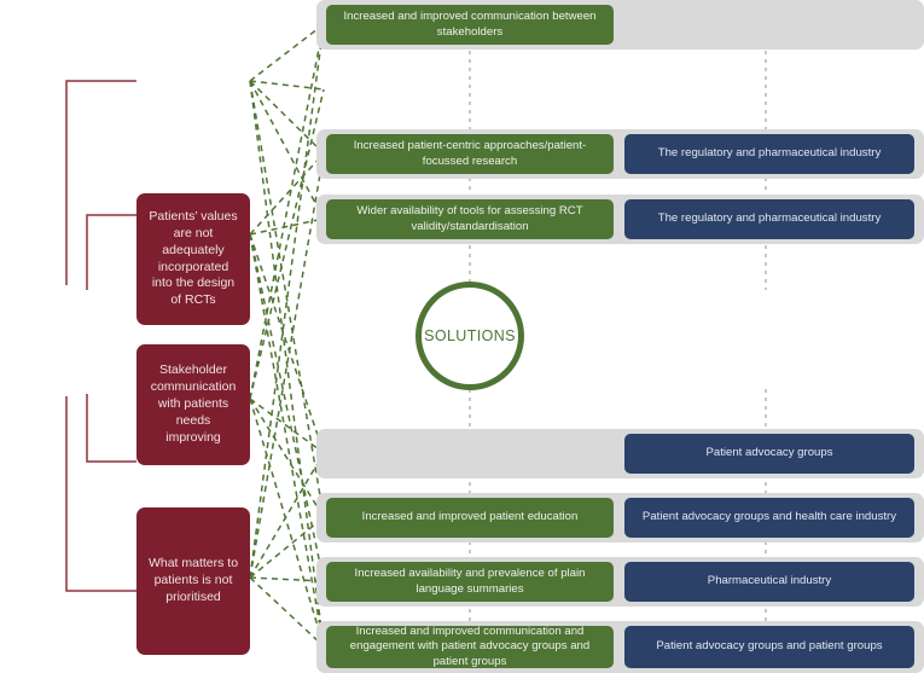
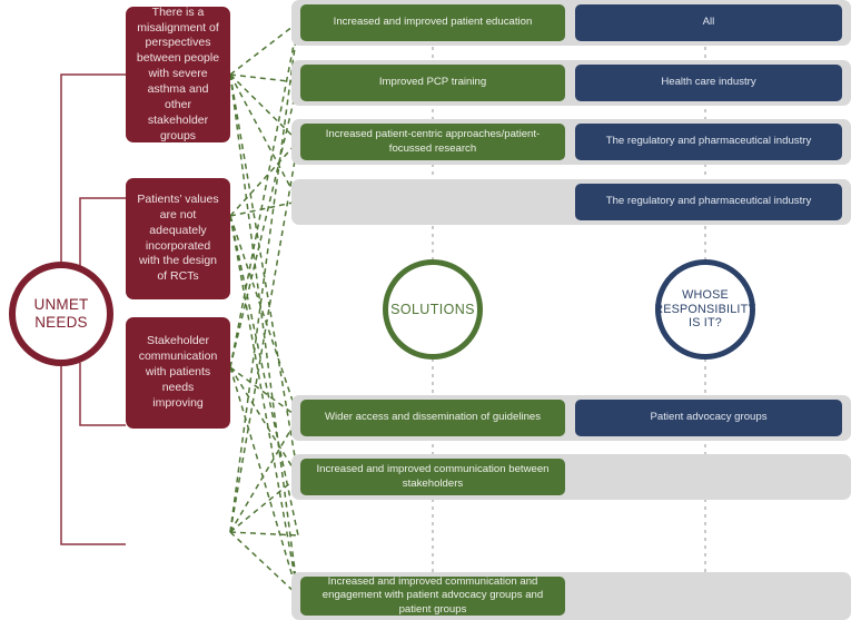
+ UNMET
+ NEEDS
+ There is a misalignment of perspectives between people with severe asthma and other stakeholder groups
- Patients’ values are not adequately incorporated into the design of RCTs
+ Patients’ values are not adequately incorporated with the design of RCTs
  Stakeholder communication with patients needs improving
- What matters to patients is not prioritised
- Increased and improved communication between stakeholders
+ Increased and improved patient education
+ All
+ Improved PCP training
+ Health care industry
  Increased patient-centric approaches/patient-focussed research
  The regulatory and pharmaceutical industry
- Wider availability of tools for assessing RCT validity/standardisation
  The regulatory and pharmaceutical industry
+ Wider access and dissemination of guidelines
  Patient advocacy groups
- Increased and improved patient education
+ Increased and improved communication between stakeholders
- Patient advocacy groups and health care industry
- Increased availability and prevalence of plain language summaries
- Pharmaceutical industry
  Increased and improved communication and engagement with patient advocacy groups and patient groups
- Patient advocacy groups and patient groups
  SOLUTIONS
+ WHOSE
+ RESPONSIBILITY
+ IS IT?
